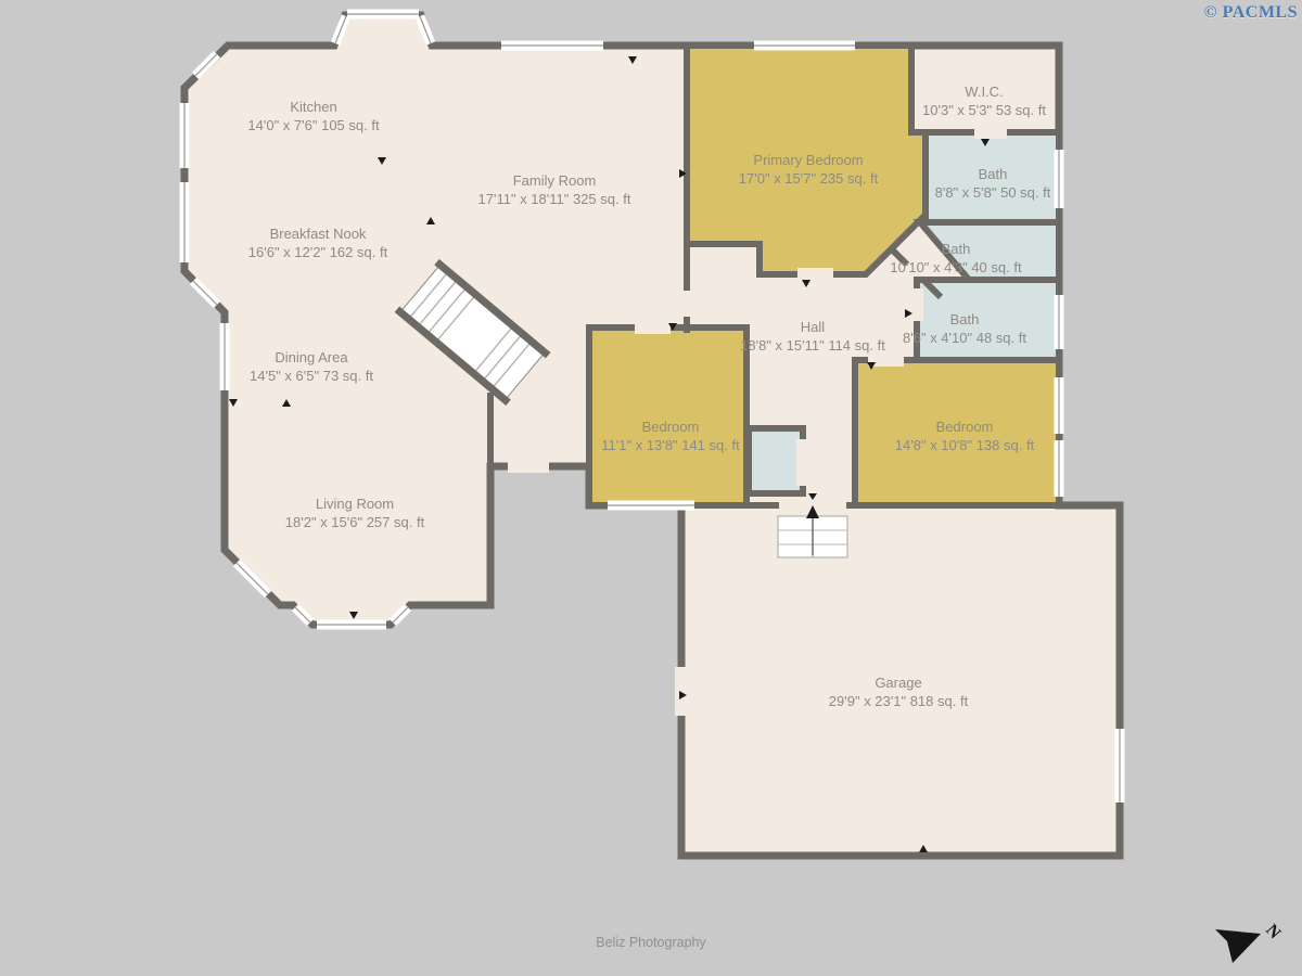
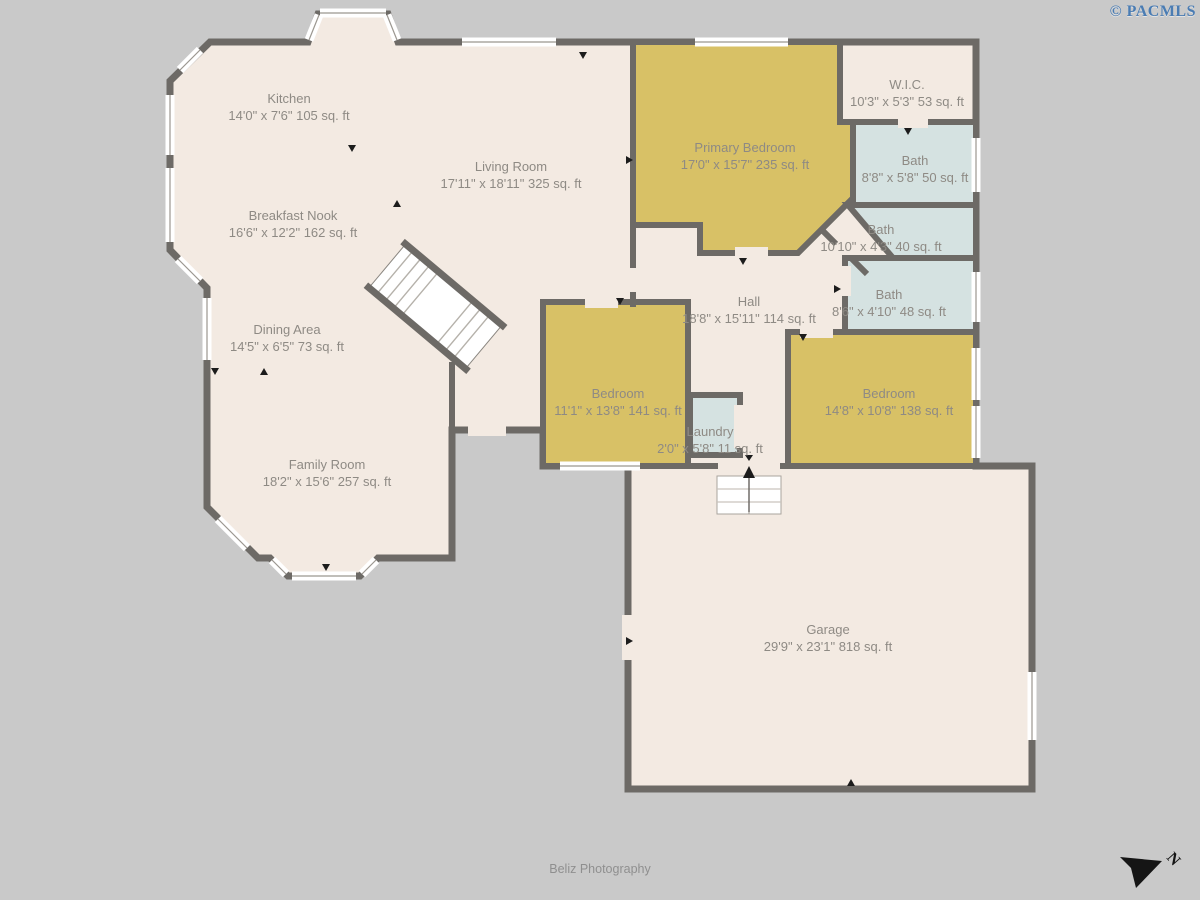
  Kitchen
  14'0" x 7'6" 105 sq. ft
- Family Room
+ Living Room
  17'11" x 18'11" 325 sq. ft
  Breakfast Nook
  16'6" x 12'2" 162 sq. ft
  Dining Area
  14'5" x 6'5" 73 sq. ft
- Living Room
+ Family Room
  18'2" x 15'6" 257 sq. ft
  Primary Bedroom
  17'0" x 15'7" 235 sq. ft
  W.I.C.
  10'3" x 5'3" 53 sq. ft
  Bath
  8'8" x 5'8" 50 sq. ft
  Bath
  10'10" x 4'3" 40 sq. ft
  Bath
  8'6" x 4'10" 48 sq. ft
  Hall
  18'8" x 15'11" 114 sq. ft
  Bedroom
  11'1" x 13'8" 141 sq. ft
+ Laundry
+ 2'0" x 5'8" 11 sq. ft
  Bedroom
  14'8" x 10'8" 138 sq. ft
  Garage
  29'9" x 23'1" 818 sq. ft
  © PACMLS
  Beliz Photography
